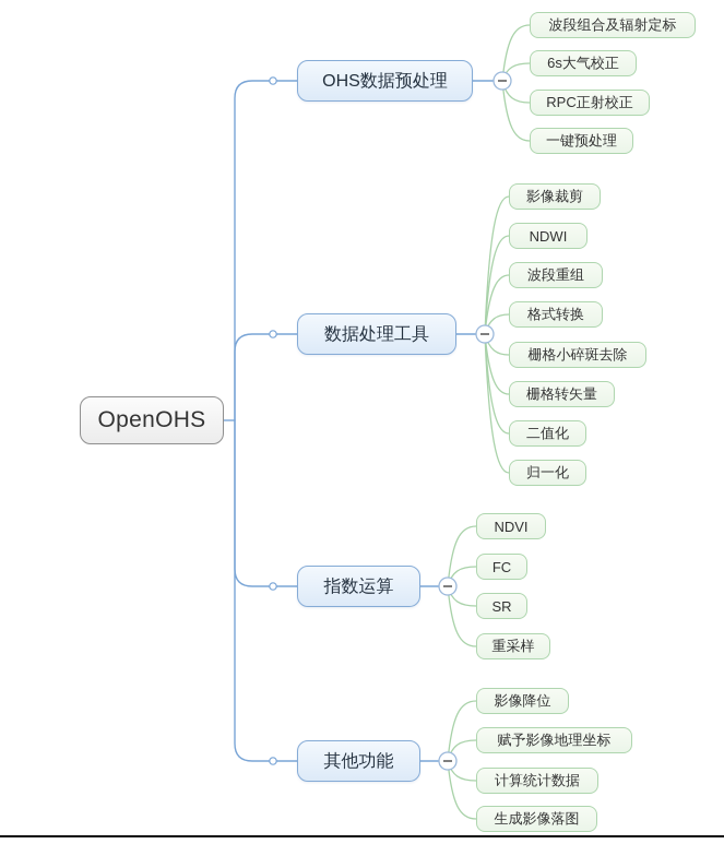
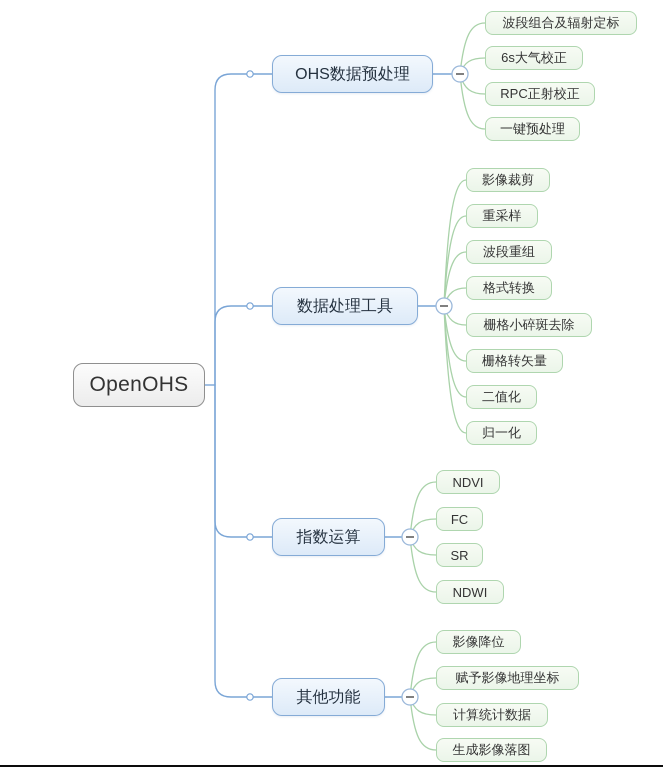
  OHS数据预处理
  波段组合及辐射定标
  6s大气校正
  RPC正射校正
  一键预处理
  数据处理工具
  影像裁剪
- NDWI
+ 重采样
  波段重组
  格式转换
  栅格小碎斑去除
  栅格转矢量
  二值化
  归一化
  指数运算
  NDVI
  FC
  SR
- 重采样
+ NDWI
  其他功能
  影像降位
  赋予影像地理坐标
  计算统计数据
  生成影像落图
  OpenOHS
